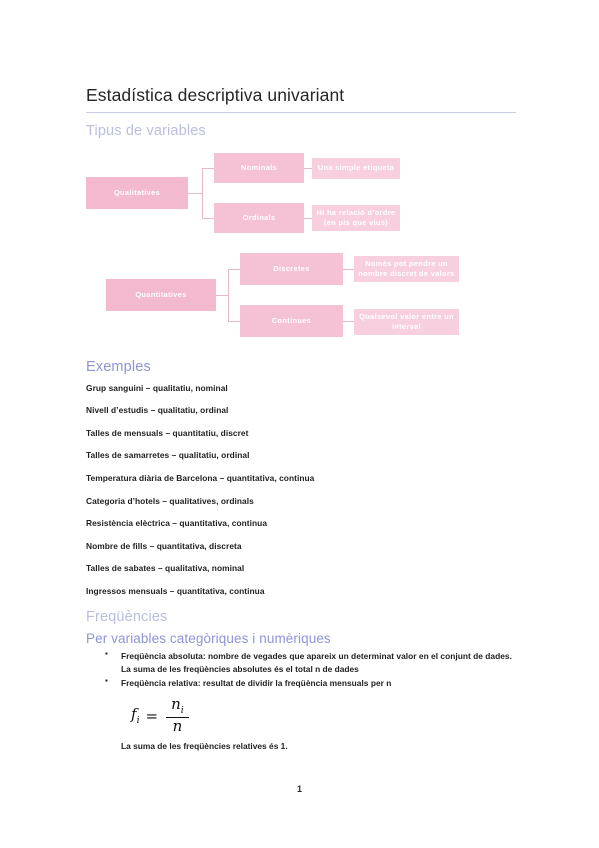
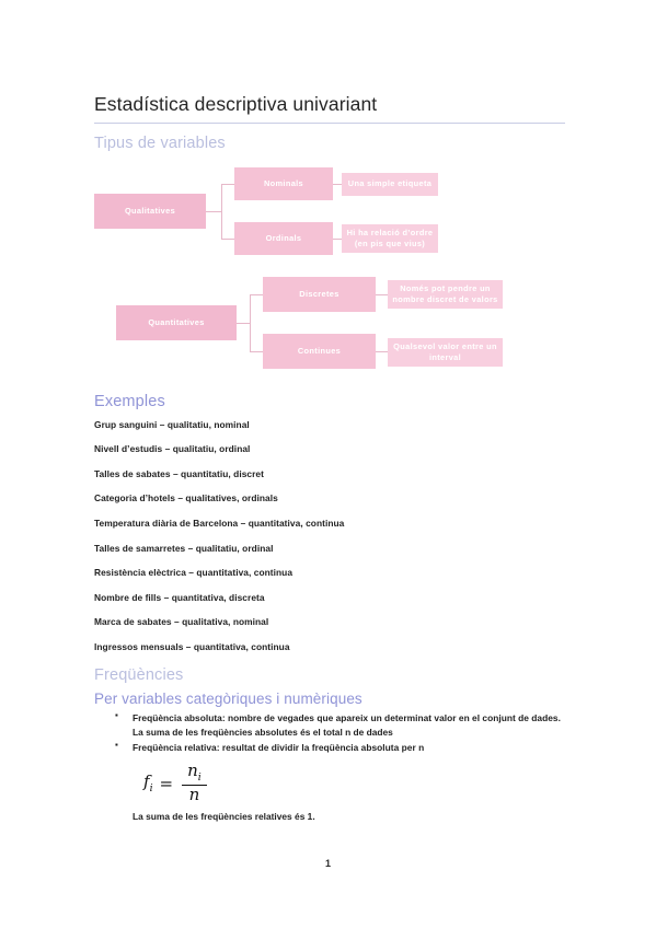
  Estadística descriptiva univariant
  Tipus de variables
  Qualitatives
  Nominals
  Ordinals
  Una simple etiqueta
  Hi ha relació d’ordre (en pis que vius)
  Quantitatives
  Discretes
  Continues
  Només pot pendre un nombre discret de valors
  Qualsevol valor entre un interval
  Exemples
  Grup sanguini – qualitatiu, nominal
  Nivell d’estudis – qualitatiu, ordinal
- Talles de mensuals – quantitatiu, discret
+ Talles de sabates – quantitatiu, discret
- Talles de samarretes – qualitatiu, ordinal
+ Categoria d’hotels – qualitatives, ordinals
  Temperatura diària de Barcelona – quantitativa, continua
- Categoria d’hotels – qualitatives, ordinals
+ Talles de samarretes – qualitatiu, ordinal
  Resistència elèctrica – quantitativa, continua
  Nombre de fills – quantitativa, discreta
- Talles de sabates – qualitativa, nominal
+ Marca de sabates – qualitativa, nominal
  Ingressos mensuals – quantitativa, continua
  Freqüències
  Per variables categòriques i numèriques
  Freqüència absoluta: nombre de vegades que apareix un determinat valor en el conjunt de dades.
  La suma de les freqüències absolutes és el total n de dades
- Freqüència relativa: resultat de dividir la freqüència mensuals per n
+ Freqüència relativa: resultat de dividir la freqüència absoluta per n
  fi
  =
  ni
  n
  La suma de les freqüències relatives és 1.
  1
